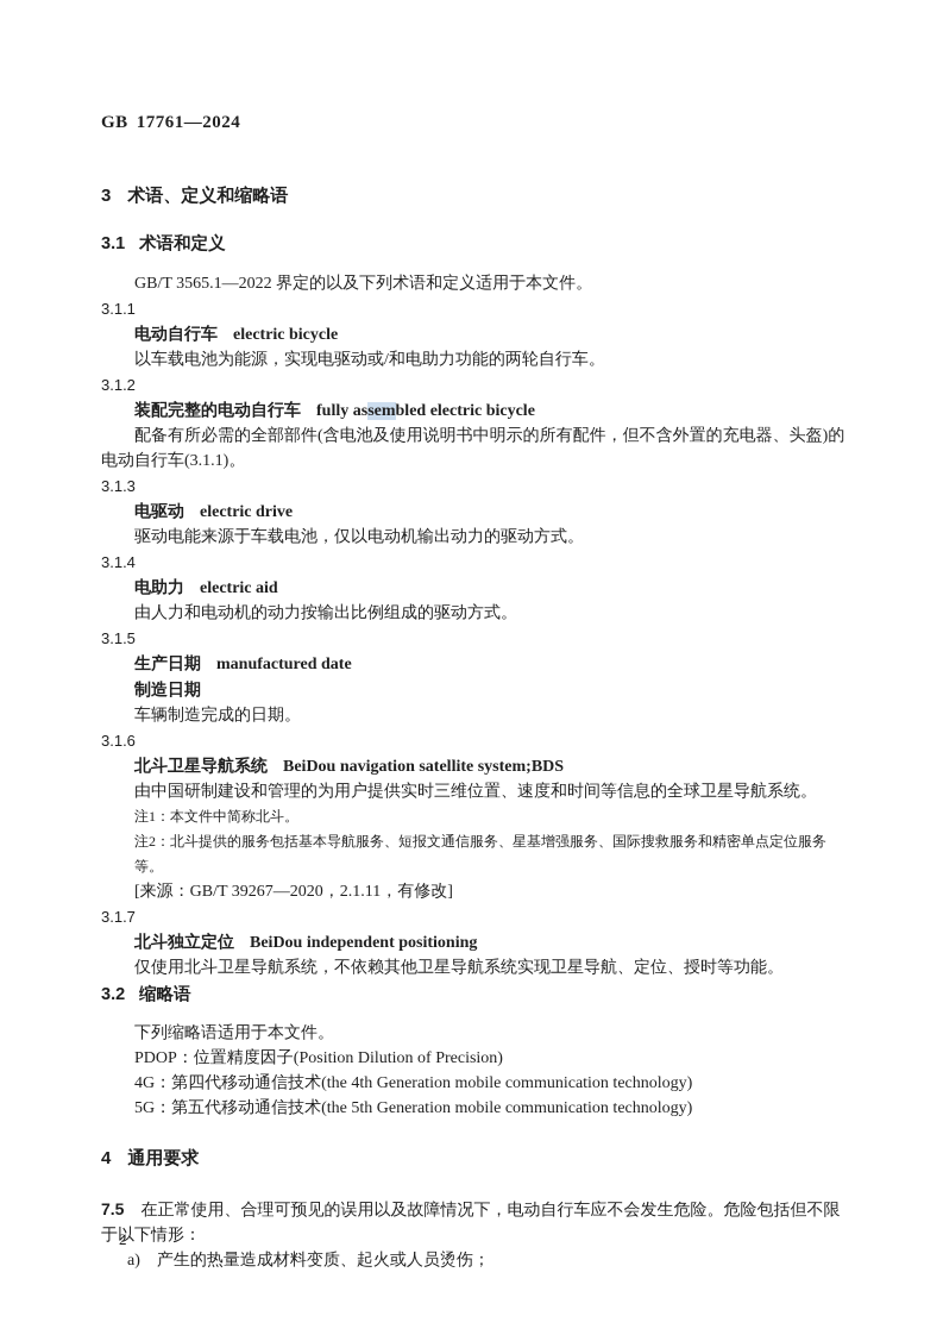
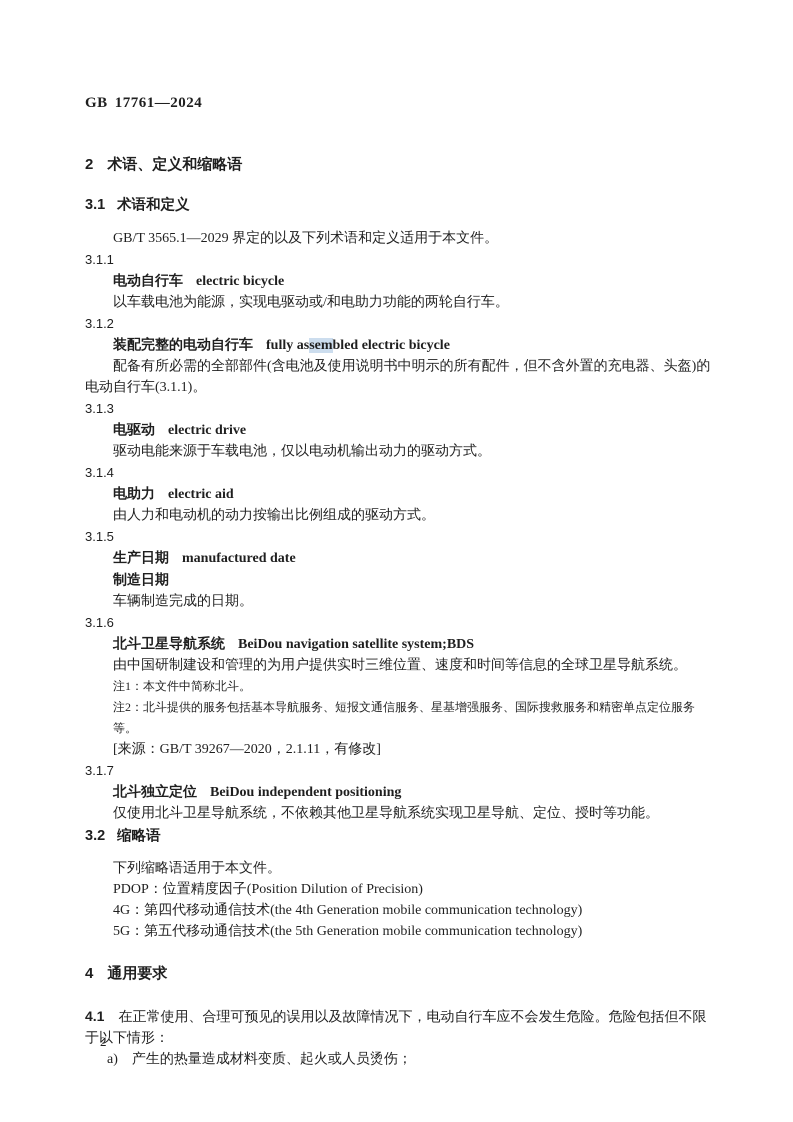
  GB 17761—2024
- 3 术语、定义和缩略语
+ 2 术语、定义和缩略语
  3.1 术语和定义
- GB/T 3565.1—2022 界定的以及下列术语和定义适用于本文件。
+ GB/T 3565.1—2029 界定的以及下列术语和定义适用于本文件。
  3.1.1
  电动自行车 electric bicycle
  以车载电池为能源，实现电驱动或/和电助力功能的两轮自行车。
  3.1.2
  装配完整的电动自行车 fully assembled electric bicycle
  配备有所必需的全部部件(含电池及使用说明书中明示的所有配件，但不含外置的充电器、头盔)的
  电动自行车(3.1.1)。
  3.1.3
  电驱动 electric drive
  驱动电能来源于车载电池，仅以电动机输出动力的驱动方式。
  3.1.4
  电助力 electric aid
  由人力和电动机的动力按输出比例组成的驱动方式。
  3.1.5
  生产日期 manufactured date
  制造日期
  车辆制造完成的日期。
  3.1.6
  北斗卫星导航系统 BeiDou navigation satellite system;BDS
  由中国研制建设和管理的为用户提供实时三维位置、速度和时间等信息的全球卫星导航系统。
  注1：本文件中简称北斗。
  注2：北斗提供的服务包括基本导航服务、短报文通信服务、星基增强服务、国际搜救服务和精密单点定位服务等。
  [来源：GB/T 39267—2020，2.1.11，有修改]
  3.1.7
  北斗独立定位 BeiDou independent positioning
  仅使用北斗卫星导航系统，不依赖其他卫星导航系统实现卫星导航、定位、授时等功能。
  3.2 缩略语
  下列缩略语适用于本文件。
  PDOP：位置精度因子(Position Dilution of Precision)
  4G：第四代移动通信技术(the 4th Generation mobile communication technology)
  5G：第五代移动通信技术(the 5th Generation mobile communication technology)
  4 通用要求
- 7.5 在正常使用、合理可预见的误用以及故障情况下，电动自行车应不会发生危险。危险包括但不限
+ 4.1 在正常使用、合理可预见的误用以及故障情况下，电动自行车应不会发生危险。危险包括但不限
  于以下情形：
  a) 产生的热量造成材料变质、起火或人员烫伤；
  2
